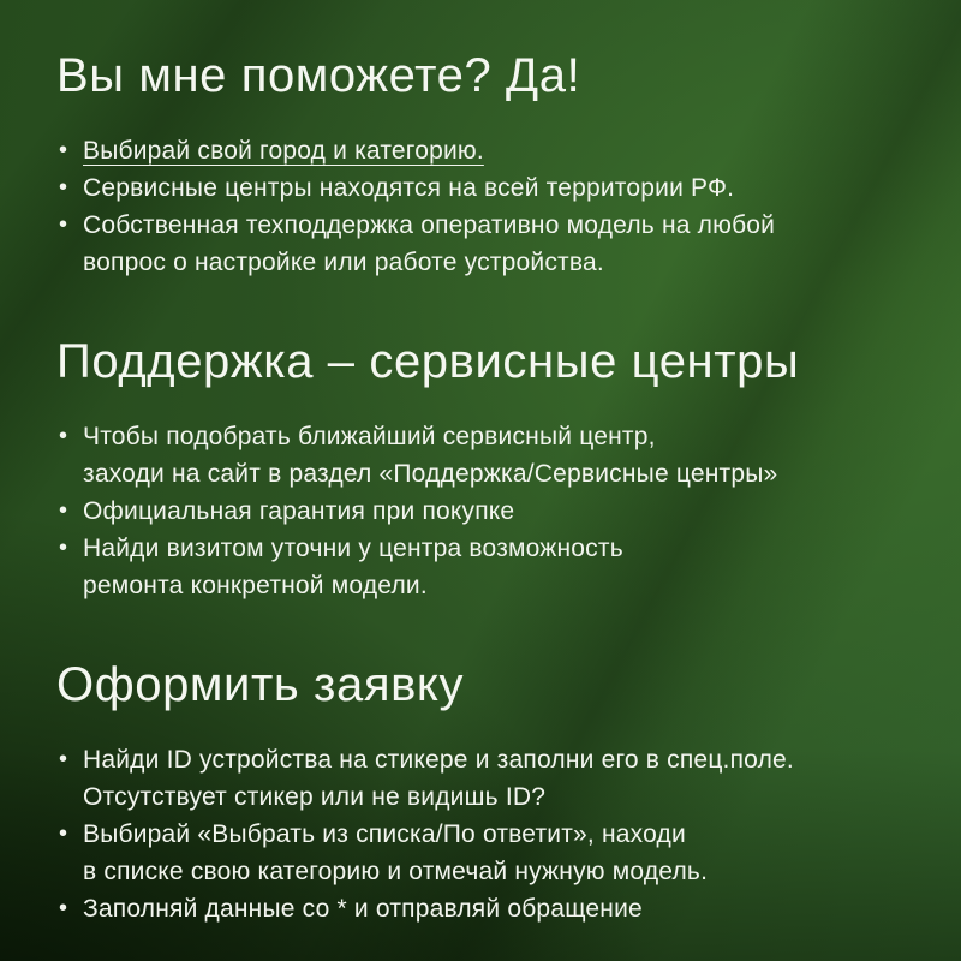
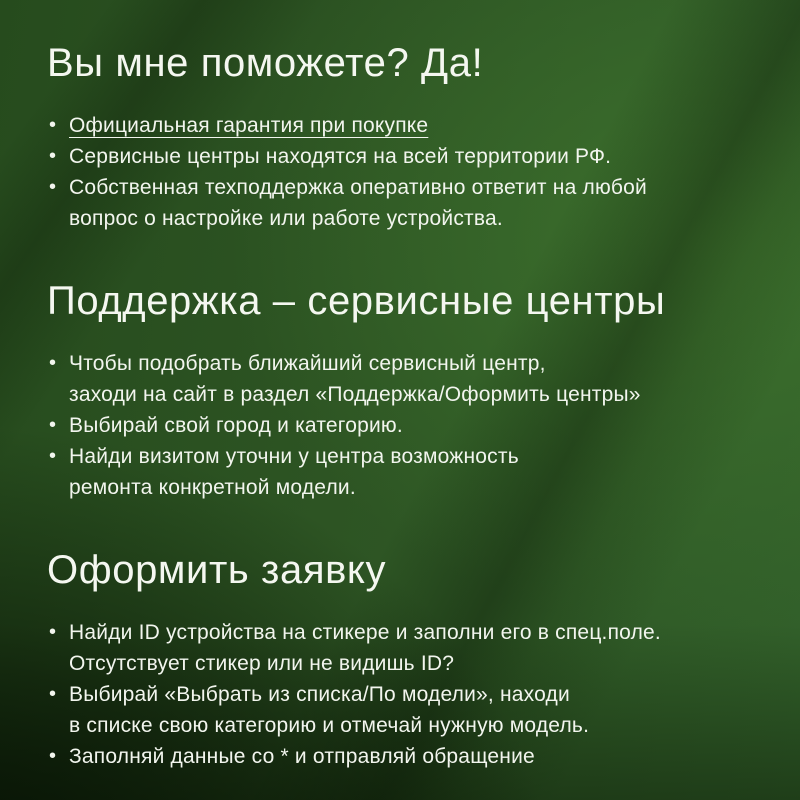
  Вы мне поможете? Да!
  •
- Выбирай свой город и категорию.
+ Официальная гарантия при покупке
  •
  Сервисные центры находятся на всей территории РФ.
  •
- Собственная техподдержка оперативно модель на любой
+ Собственная техподдержка оперативно ответит на любой
  вопрос о настройке или работе устройства.
  Поддержка – сервисные центры
  •
  Чтобы подобрать ближайший сервисный центр,
- заходи на сайт в раздел «Поддержка/Сервисные центры»
+ заходи на сайт в раздел «Поддержка/Оформить центры»
  •
- Официальная гарантия при покупке
+ Выбирай свой город и категорию.
  •
  Найди визитом уточни у центра возможность
  ремонта конкретной модели.
  Оформить заявку
  •
  Найди ID устройства на стикере и заполни его в спец.поле.
  Отсутствует стикер или не видишь ID?
  •
- Выбирай «Выбрать из списка/По ответит», находи
+ Выбирай «Выбрать из списка/По модели», находи
  в списке свою категорию и отмечай нужную модель.
  •
  Заполняй данные со * и отправляй обращение
